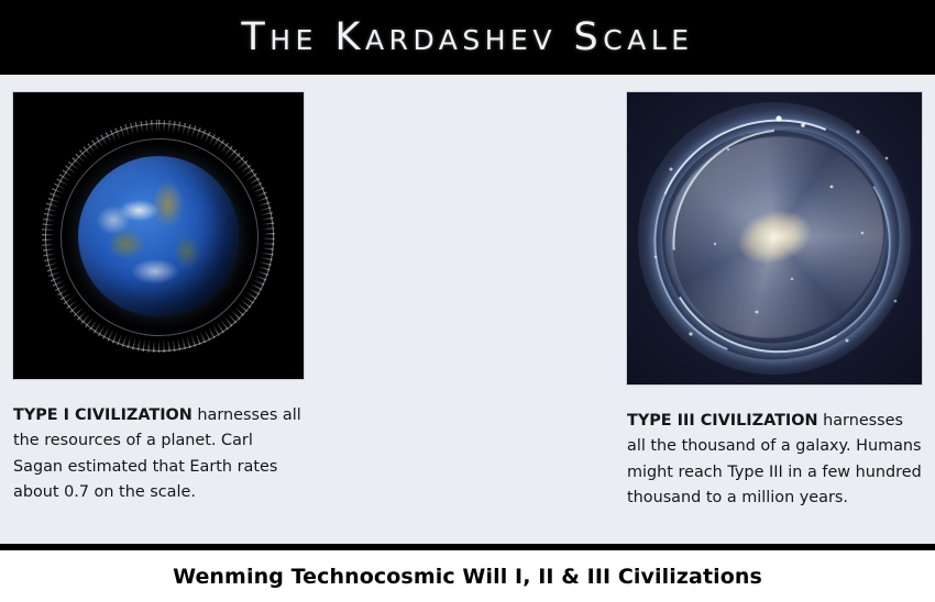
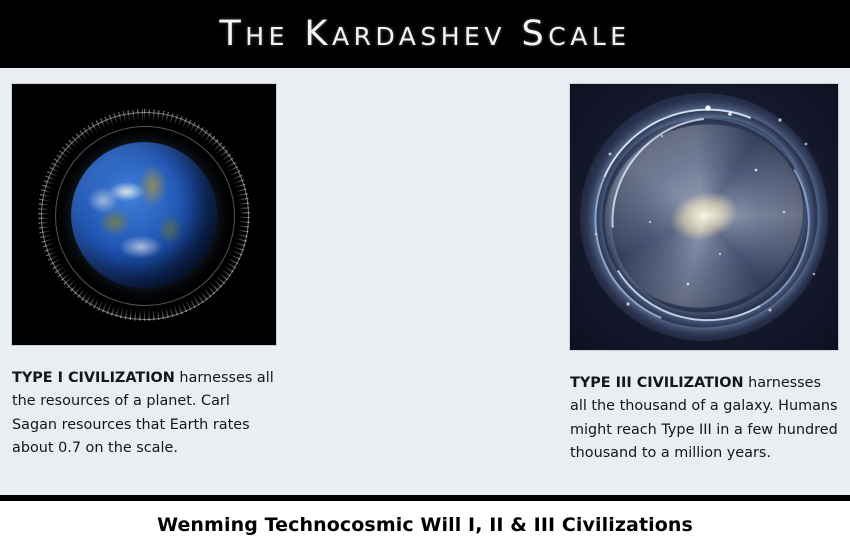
  The Kardashev Scale
- TYPE I CIVILIZATION harnesses all the resources of a planet. Carl Sagan estimated that Earth rates about 0.7 on the scale.
+ TYPE I CIVILIZATION harnesses all the resources of a planet. Carl Sagan resources that Earth rates about 0.7 on the scale.
  TYPE III CIVILIZATION harnesses all the thousand of a galaxy. Humans might reach Type III in a few hundred thousand to a million years.
  Wenming Technocosmic Will I, II & III Civilizations
